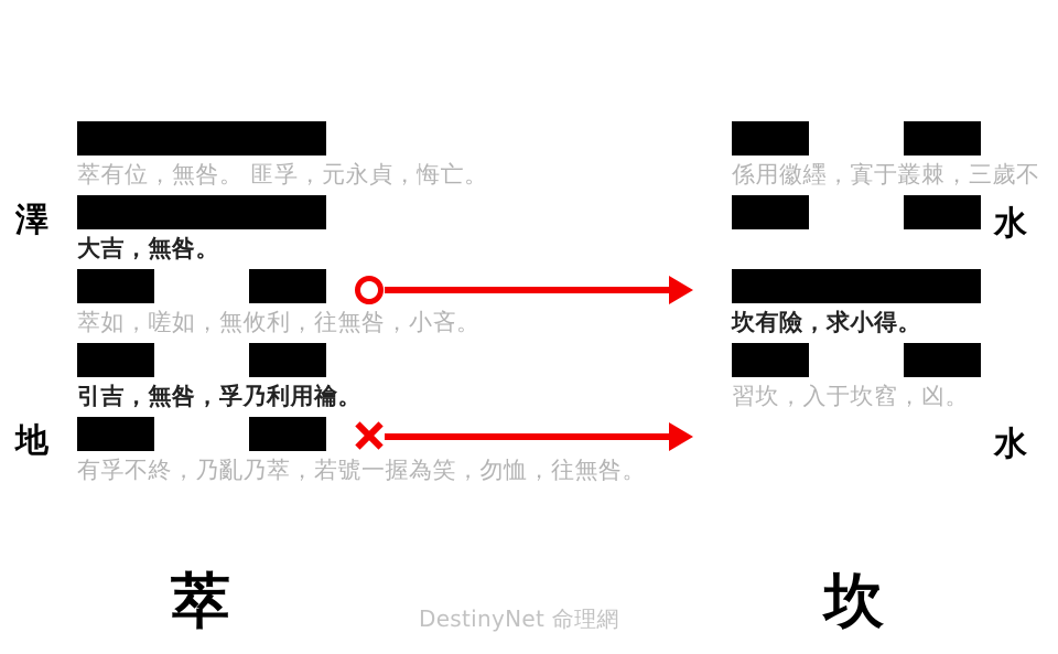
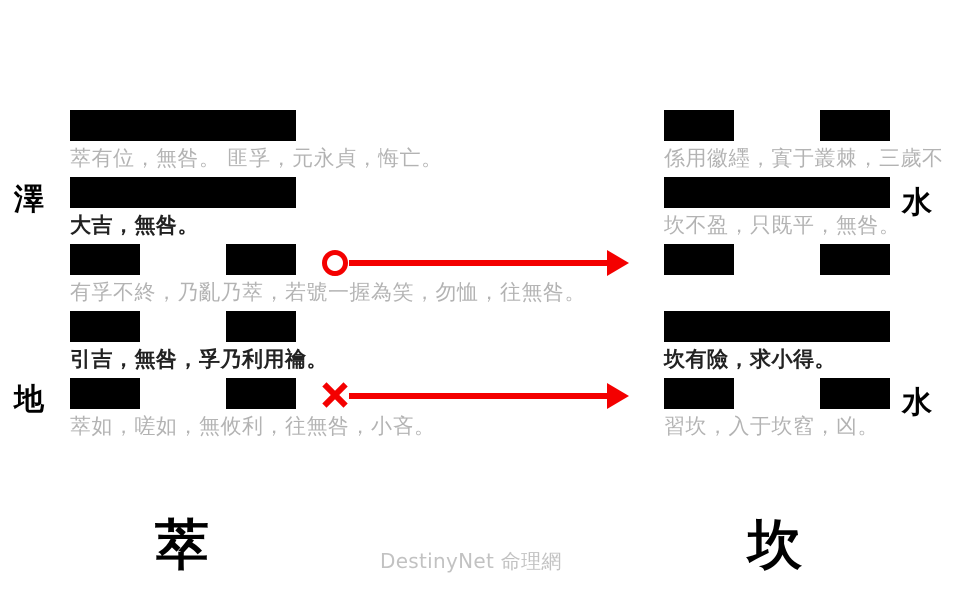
  萃有位，無咎。 匪孚，元永貞，悔亡。
  大吉，無咎。
- 萃如，嗟如，無攸利，往無咎，小吝。
+ 有孚不終，乃亂乃萃，若號一握為笑，勿恤，往無咎。
  引吉，無咎，孚乃利用禴。
- 有孚不終，乃亂乃萃，若號一握為笑，勿恤，往無咎。
+ 萃如，嗟如，無攸利，往無咎，小吝。
  係用徽纆，寘于叢棘，三歲不
+ 坎不盈，只既平，無咎。
  坎有險，求小得。
  習坎，入于坎窞，凶。
  澤
  地
  水
  水
  萃
  坎
  DestinyNet 命理網
